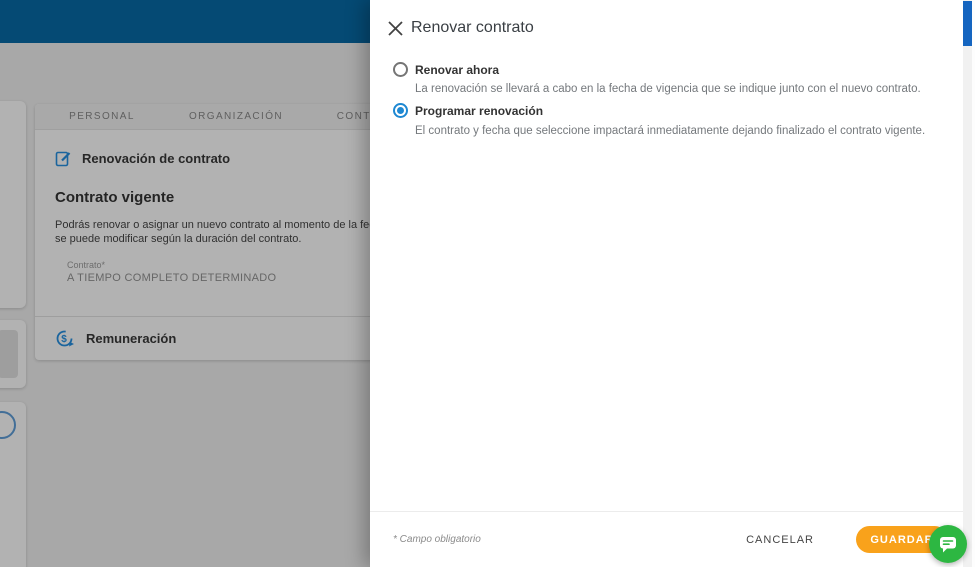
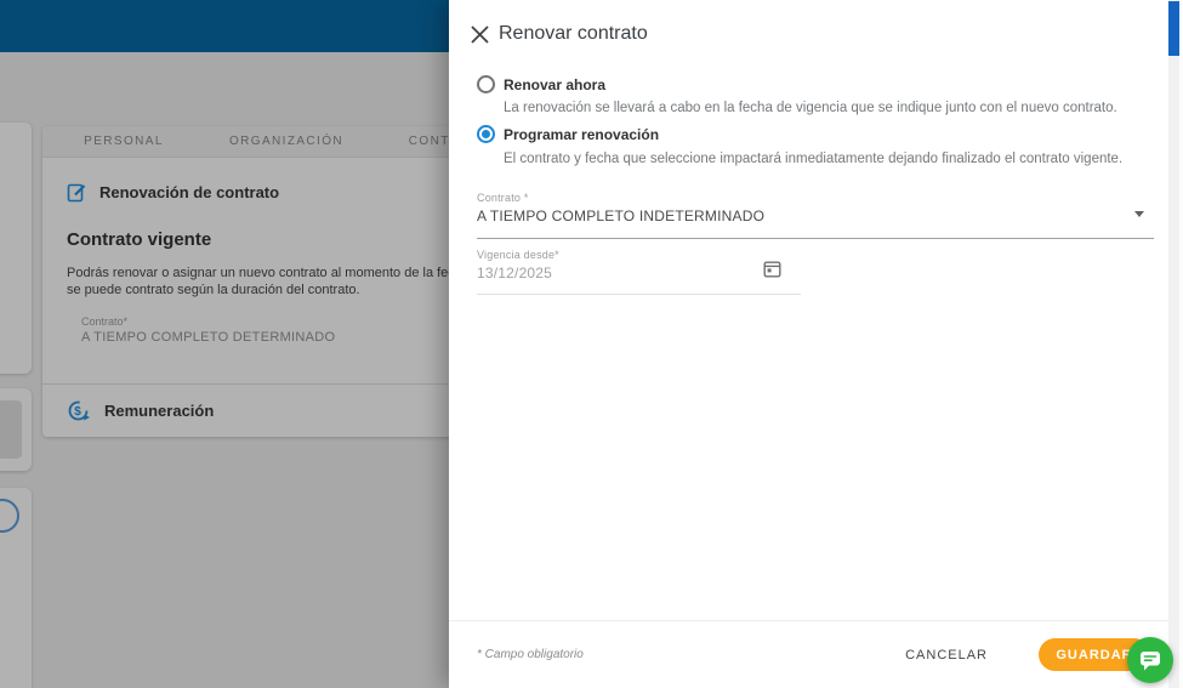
  PERSONAL
  ORGANIZACIÓN
  Renovación de contrato
  Contrato vigente
  Podrás renovar o asignar un nuevo contrato al momento de la fe
- se puede modificar según la duración del contrato.
+ se puede contrato según la duración del contrato.
  Contrato*
  A TIEMPO COMPLETO DETERMINADO
  $
  Remuneración
  Renovar contrato
  Renovar ahora
  La renovación se llevará a cabo en la fecha de vigencia que se indique junto con el nuevo contrato.
  Programar renovación
  El contrato y fecha que seleccione impactará inmediatamente dejando finalizado el contrato vigente.
+ Contrato *
+ A TIEMPO COMPLETO INDETERMINADO
+ Vigencia desde*
+ 13/12/2025
  * Campo obligatorio
  CANCELAR
  GUARDA
